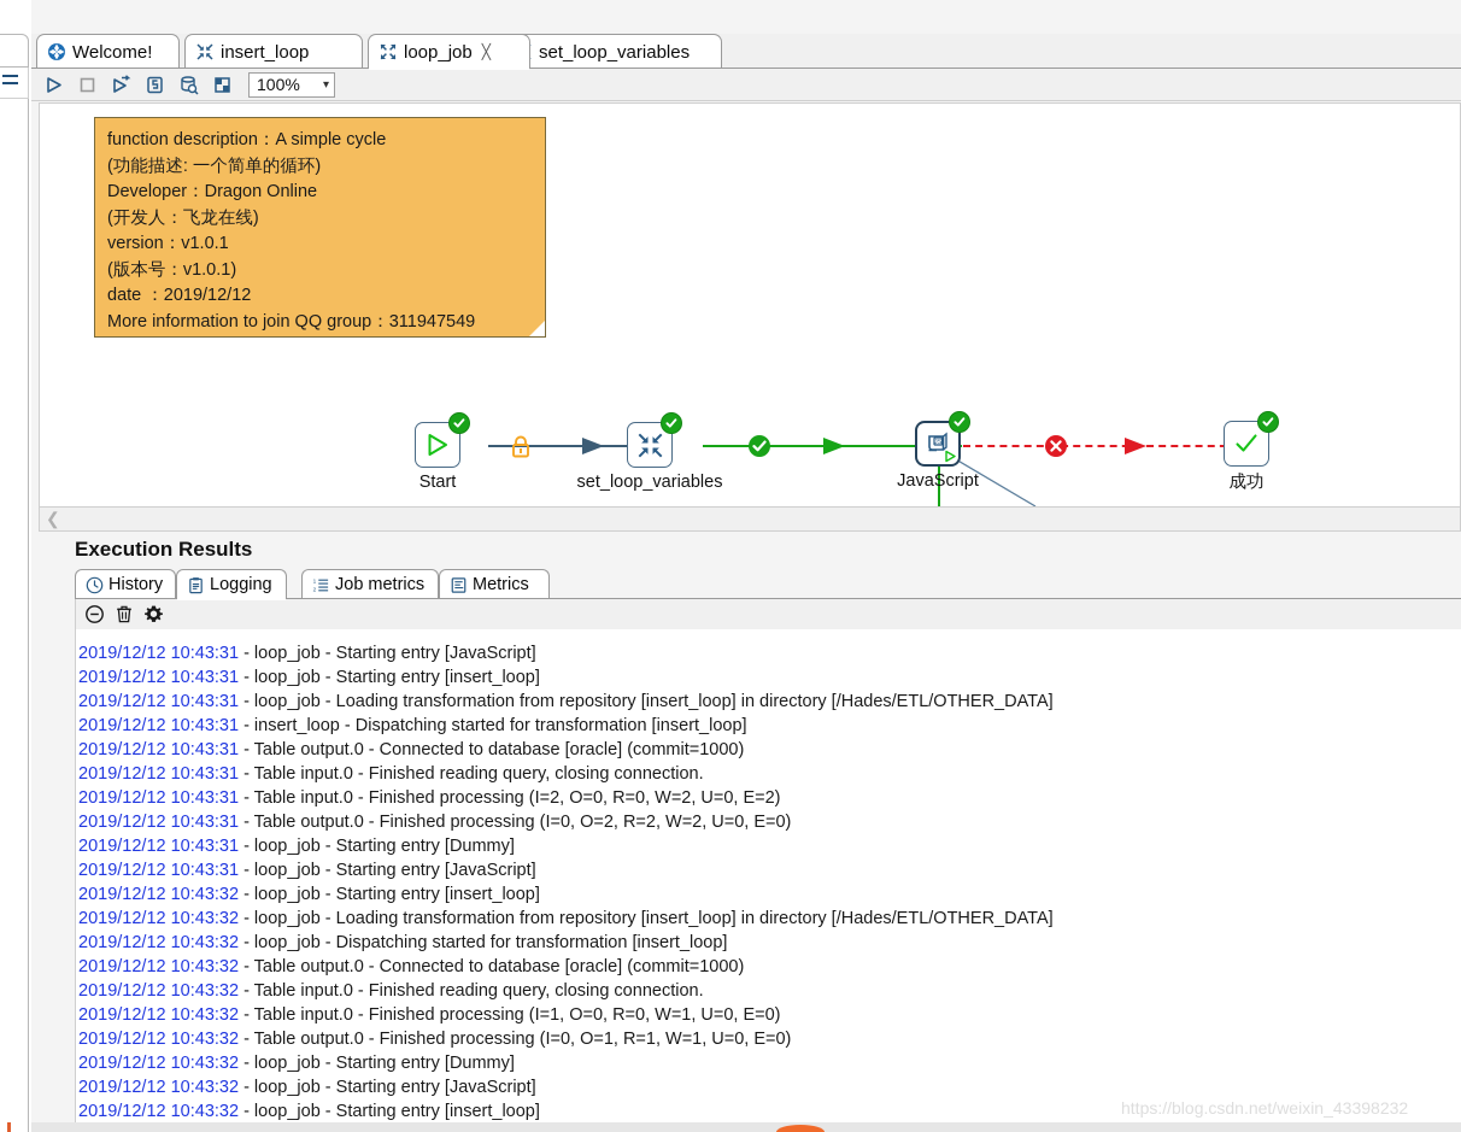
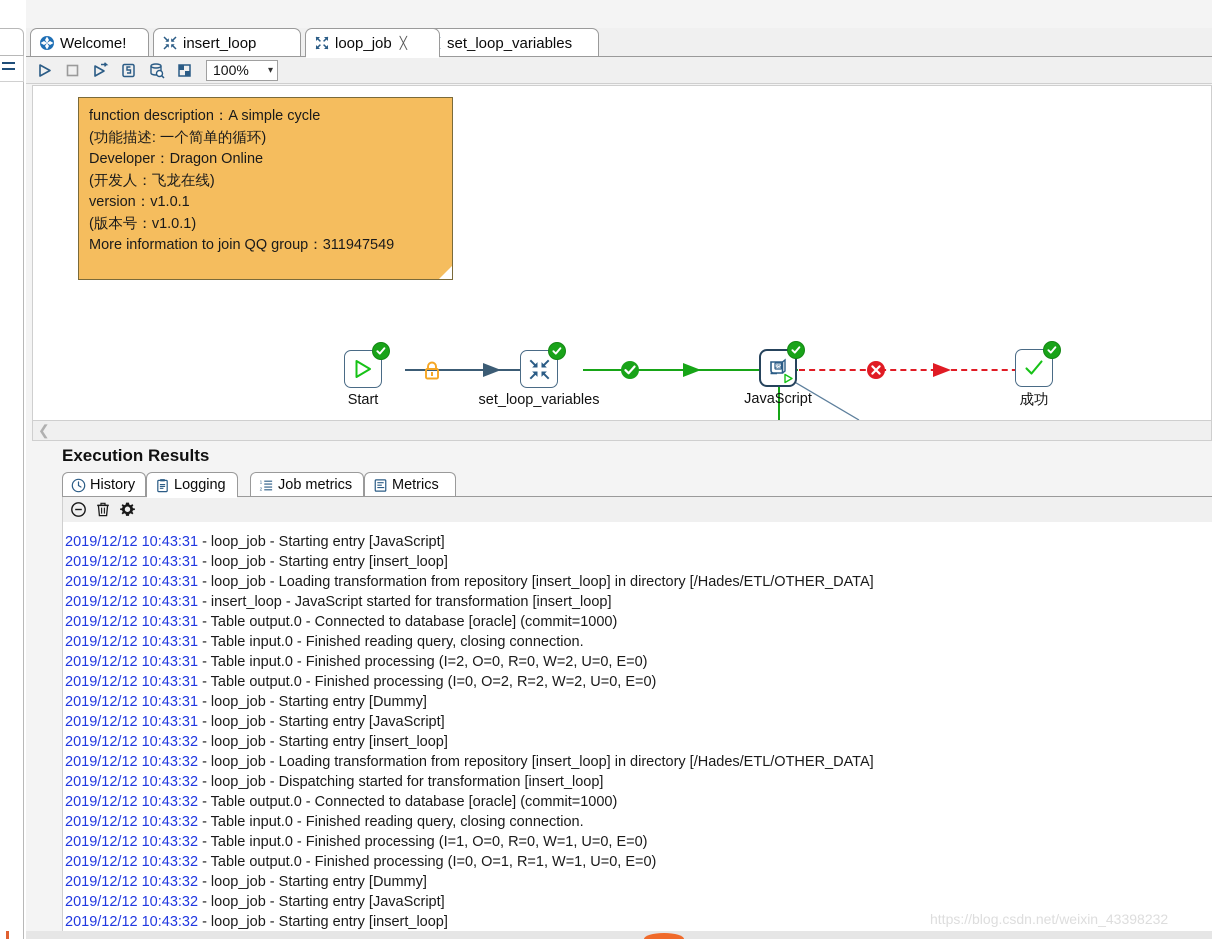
  Welcome!
  insert_loop
  loop_job
  ╳
  set_loop_variables
  100%
  ▾
  function description：A simple cycle
  (功能描述: 一个简单的循环)
  Developer：Dragon Online
  (开发人：飞龙在线)
  version：v1.0.1
  (版本号：v1.0.1)
- date ：2019/12/12
  More information to join QQ group：311947549
  Start
  set_loop_variables
  JavaScript
  成功
  ❮
  Execution Results
  History
  Logging
  Job metrics
  Metrics
  2019/12/12 10:43:31 - loop_job - Starting entry [JavaScript]
  2019/12/12 10:43:31 - loop_job - Starting entry [insert_loop]
  2019/12/12 10:43:31 - loop_job - Loading transformation from repository [insert_loop] in directory [/Hades/ETL/OTHER_DATA]
- 2019/12/12 10:43:31 - insert_loop - Dispatching started for transformation [insert_loop]
+ 2019/12/12 10:43:31 - insert_loop - JavaScript started for transformation [insert_loop]
  2019/12/12 10:43:31 - Table output.0 - Connected to database [oracle] (commit=1000)
  2019/12/12 10:43:31 - Table input.0 - Finished reading query, closing connection.
- 2019/12/12 10:43:31 - Table input.0 - Finished processing (I=2, O=0, R=0, W=2, U=0, E=2)
+ 2019/12/12 10:43:31 - Table input.0 - Finished processing (I=2, O=0, R=0, W=2, U=0, E=0)
  2019/12/12 10:43:31 - Table output.0 - Finished processing (I=0, O=2, R=2, W=2, U=0, E=0)
  2019/12/12 10:43:31 - loop_job - Starting entry [Dummy]
  2019/12/12 10:43:31 - loop_job - Starting entry [JavaScript]
  2019/12/12 10:43:32 - loop_job - Starting entry [insert_loop]
  2019/12/12 10:43:32 - loop_job - Loading transformation from repository [insert_loop] in directory [/Hades/ETL/OTHER_DATA]
  2019/12/12 10:43:32 - loop_job - Dispatching started for transformation [insert_loop]
  2019/12/12 10:43:32 - Table output.0 - Connected to database [oracle] (commit=1000)
  2019/12/12 10:43:32 - Table input.0 - Finished reading query, closing connection.
  2019/12/12 10:43:32 - Table input.0 - Finished processing (I=1, O=0, R=0, W=1, U=0, E=0)
  2019/12/12 10:43:32 - Table output.0 - Finished processing (I=0, O=1, R=1, W=1, U=0, E=0)
  2019/12/12 10:43:32 - loop_job - Starting entry [Dummy]
  2019/12/12 10:43:32 - loop_job - Starting entry [JavaScript]
  2019/12/12 10:43:32 - loop_job - Starting entry [insert_loop]
  https://blog.csdn.net/weixin_43398232
